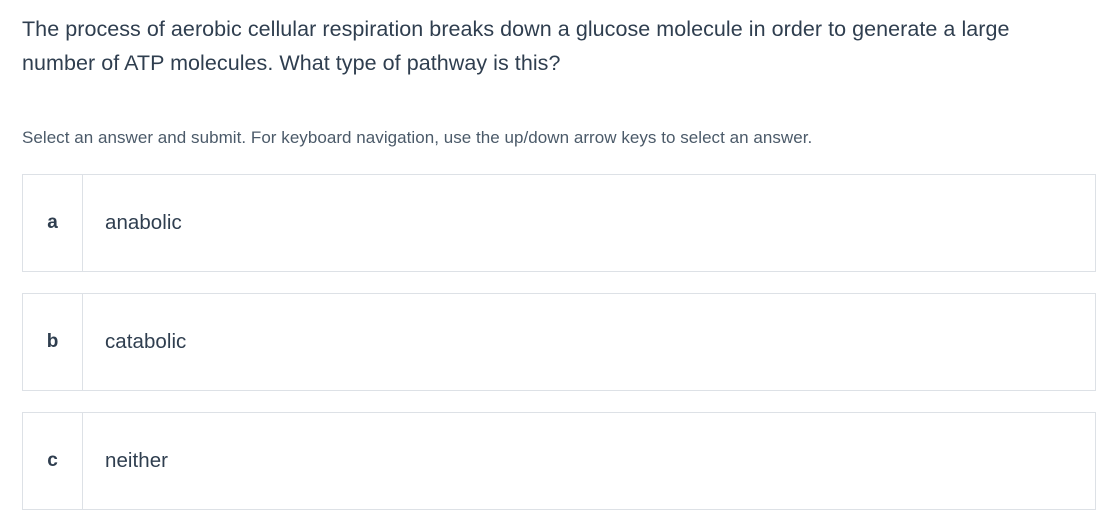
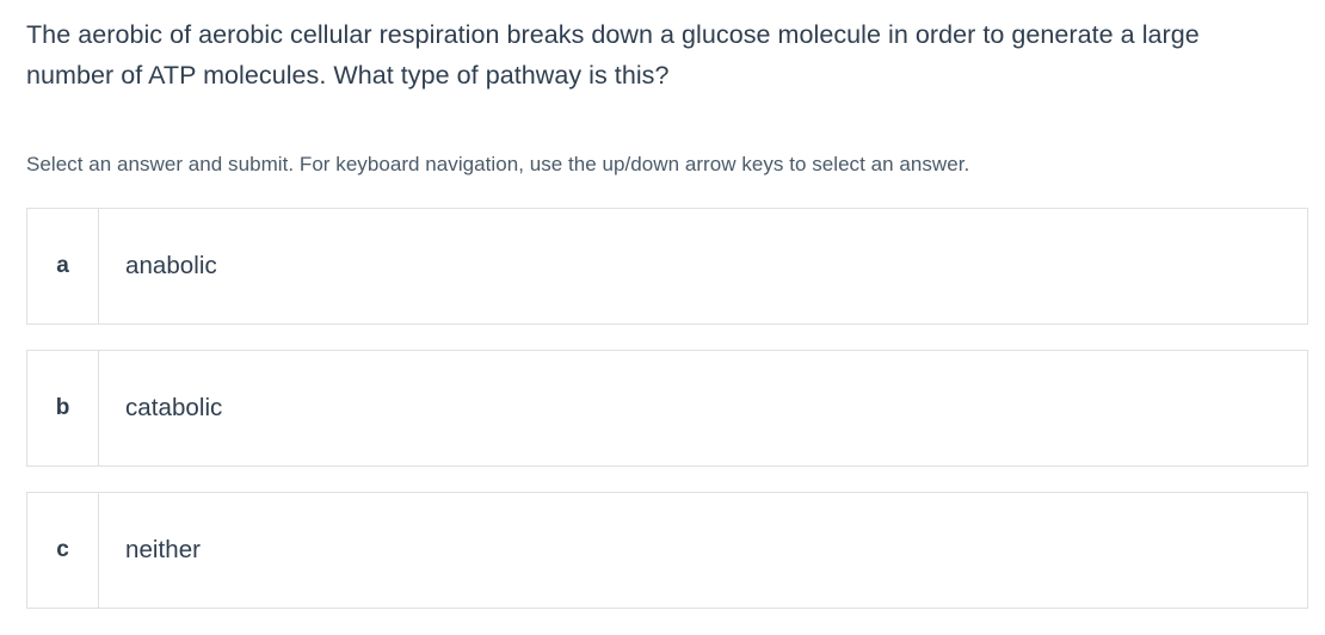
- The process of aerobic cellular respiration breaks down a glucose molecule in order to generate a large number of ATP molecules. What type of pathway is this?
+ The aerobic of aerobic cellular respiration breaks down a glucose molecule in order to generate a large number of ATP molecules. What type of pathway is this?
  Select an answer and submit. For keyboard navigation, use the up/down arrow keys to select an answer.
  a
  anabolic
  b
  catabolic
  c
  neither
